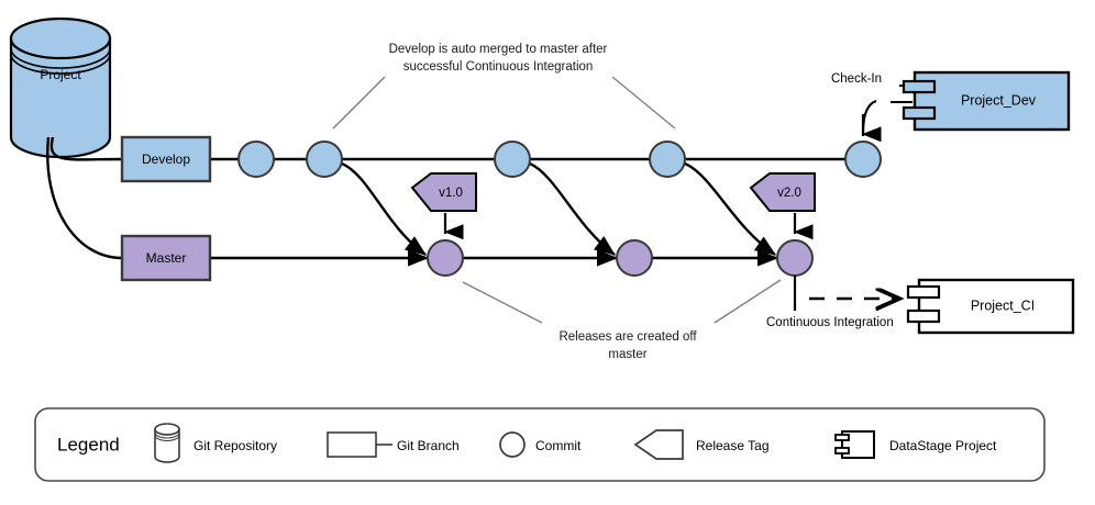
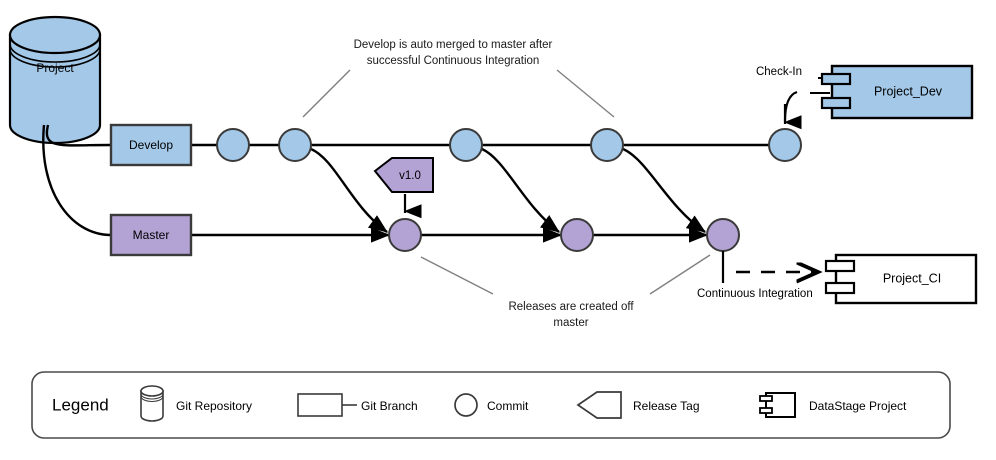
  Project
  Develop
  Master
  v1.0
- v2.0
  Develop is auto merged to master after
  successful Continuous Integration
  Releases are created off
  master
  Check-In
  Project_Dev
  Continuous Integration
  Project_CI
  Legend
  Git Repository
  Git Branch
  Commit
  Release Tag
  DataStage Project
